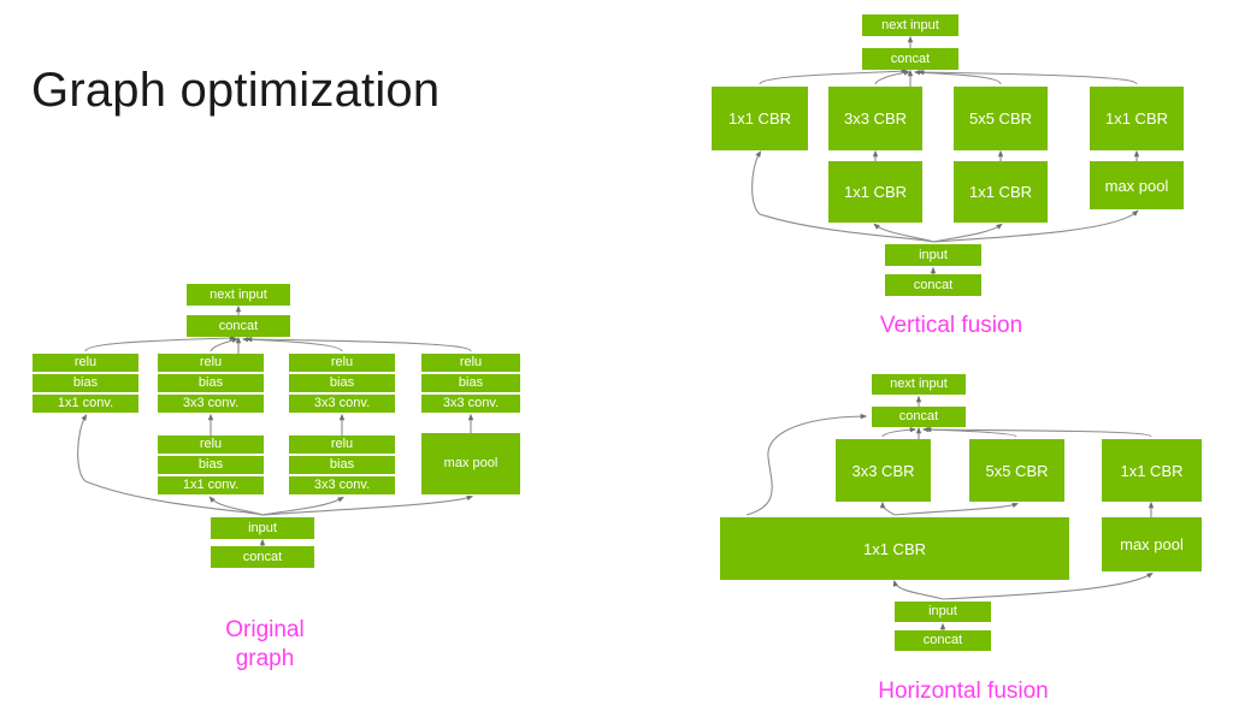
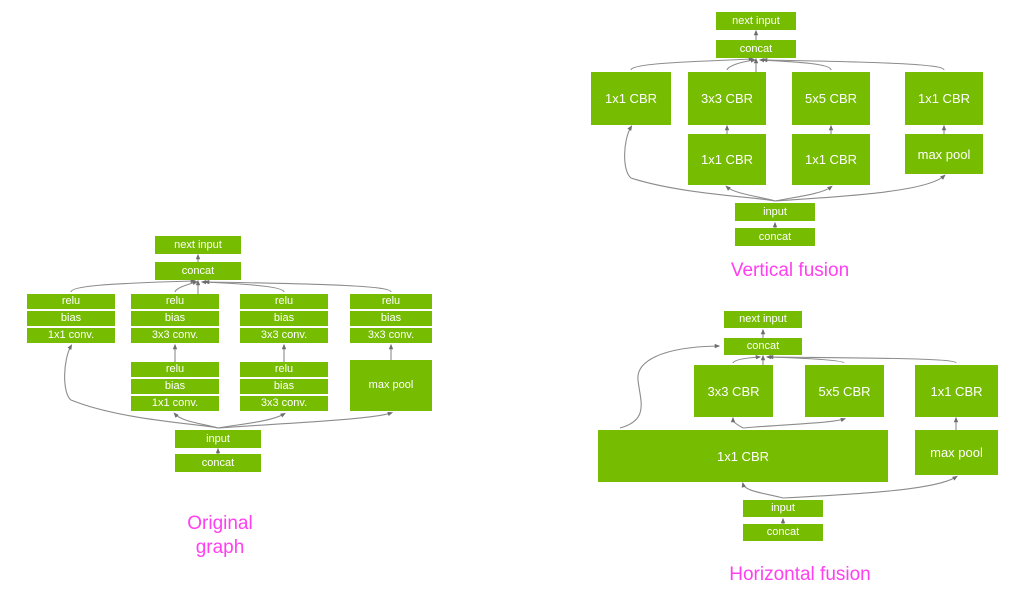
- Graph optimization
  next input
  concat
  relu
  bias
  1x1 conv.
  relu
  bias
  3x3 conv.
  relu
  bias
  1x1 conv.
  relu
  bias
  3x3 conv.
  relu
  bias
  3x3 conv.
  relu
  bias
  3x3 conv.
  max pool
  input
  concat
  next input
  concat
  1x1 CBR
  3x3 CBR
  1x1 CBR
  5x5 CBR
  1x1 CBR
  1x1 CBR
  max pool
  input
  concat
  next input
  concat
  3x3 CBR
  5x5 CBR
  1x1 CBR
  1x1 CBR
  max pool
  input
  concat
  Original
  graph
  Vertical fusion
  Horizontal fusion
